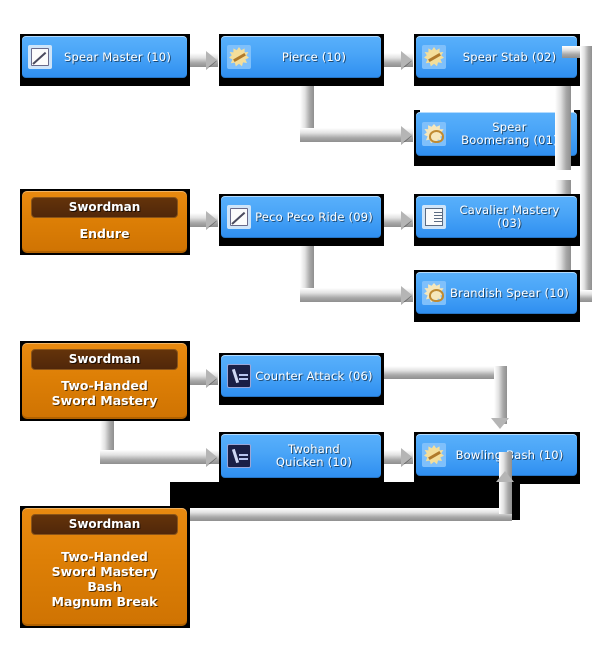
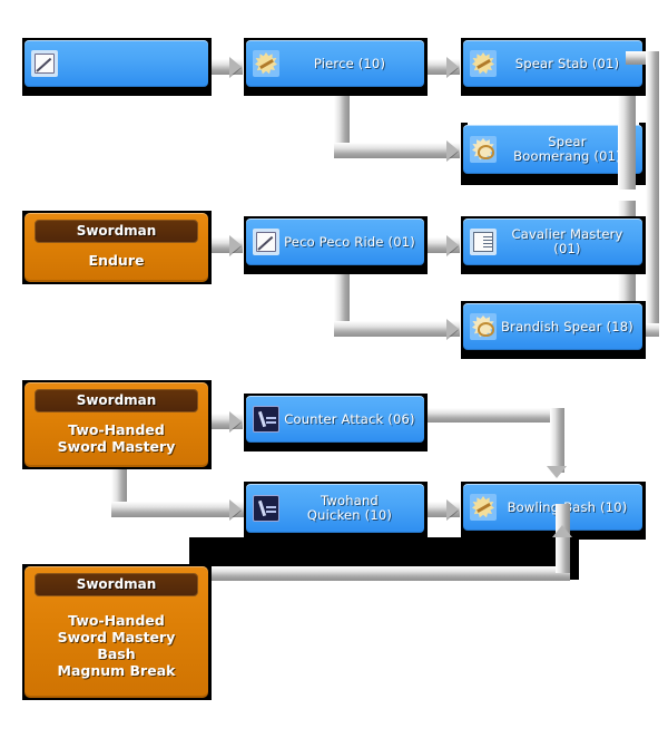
- Spear Master (10)
  Pierce (10)
- Spear Stab (02)
+ Spear Stab (01)
  Spear
  Boomerang (01
  Swordman
  Endure
- Peco Peco Ride (09)
+ Peco Peco Ride (01)
- Cavalier Mastery (03)
+ Cavalier Mastery (01)
- Brandish Spear (10)
+ Brandish Spear (18)
  Swordman
  Two-Handed
  Sword Mastery
  Counter Attack (06)
  Twohand
  Quicken (10)
  Bowlinash (10)
  Swordman
  Two-Handed
  Sword Mastery
  Bash
  Magnum Break
